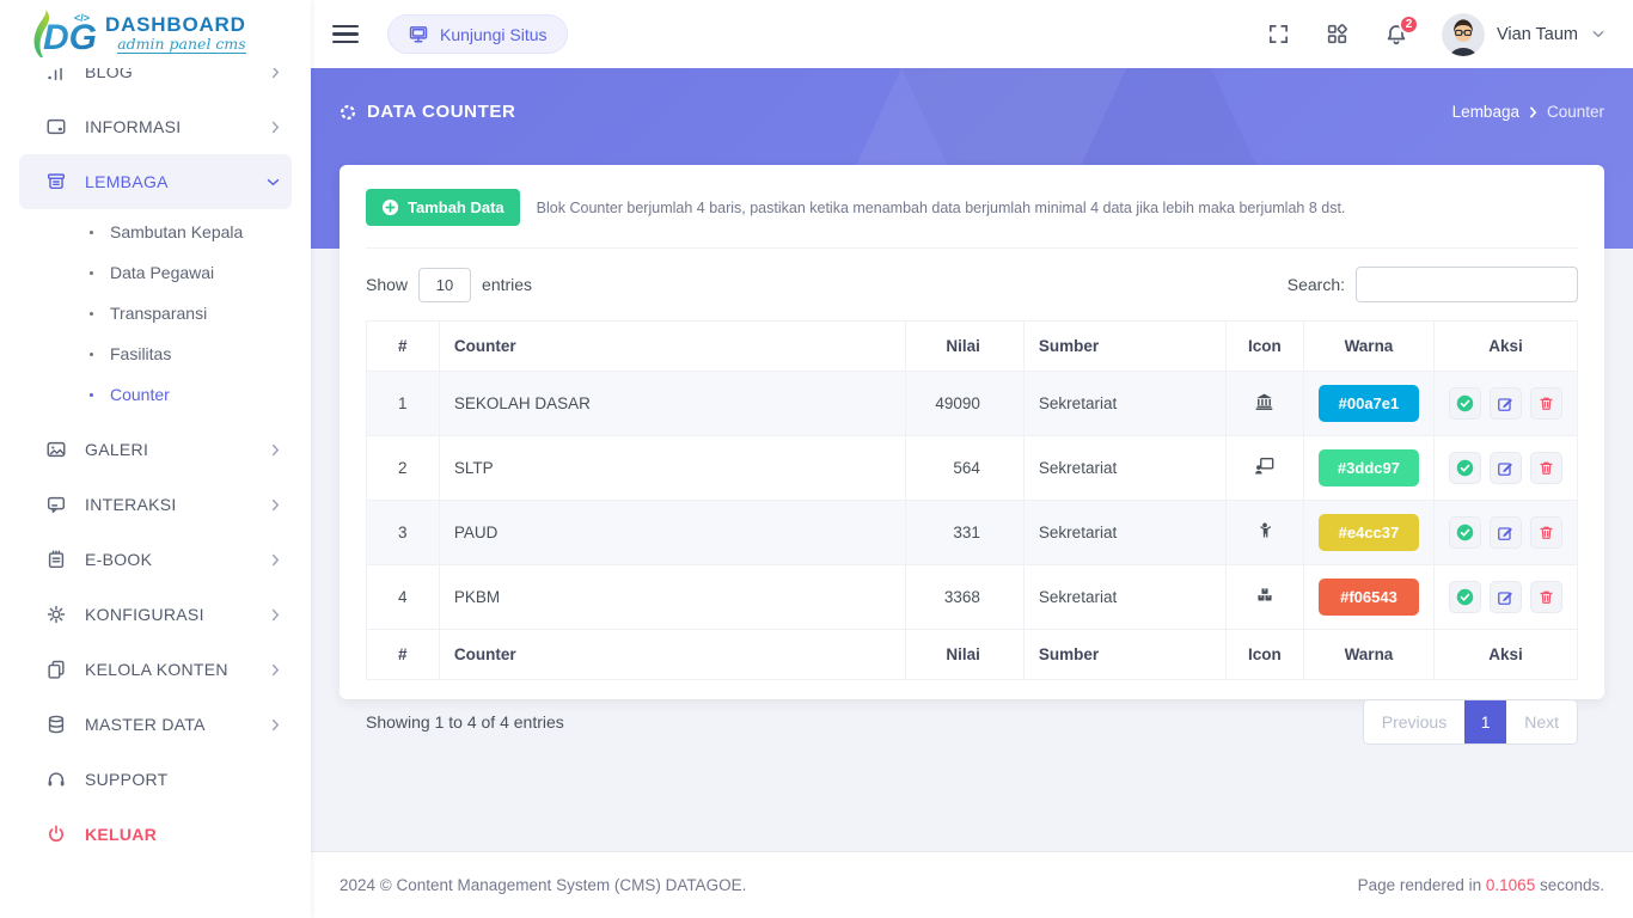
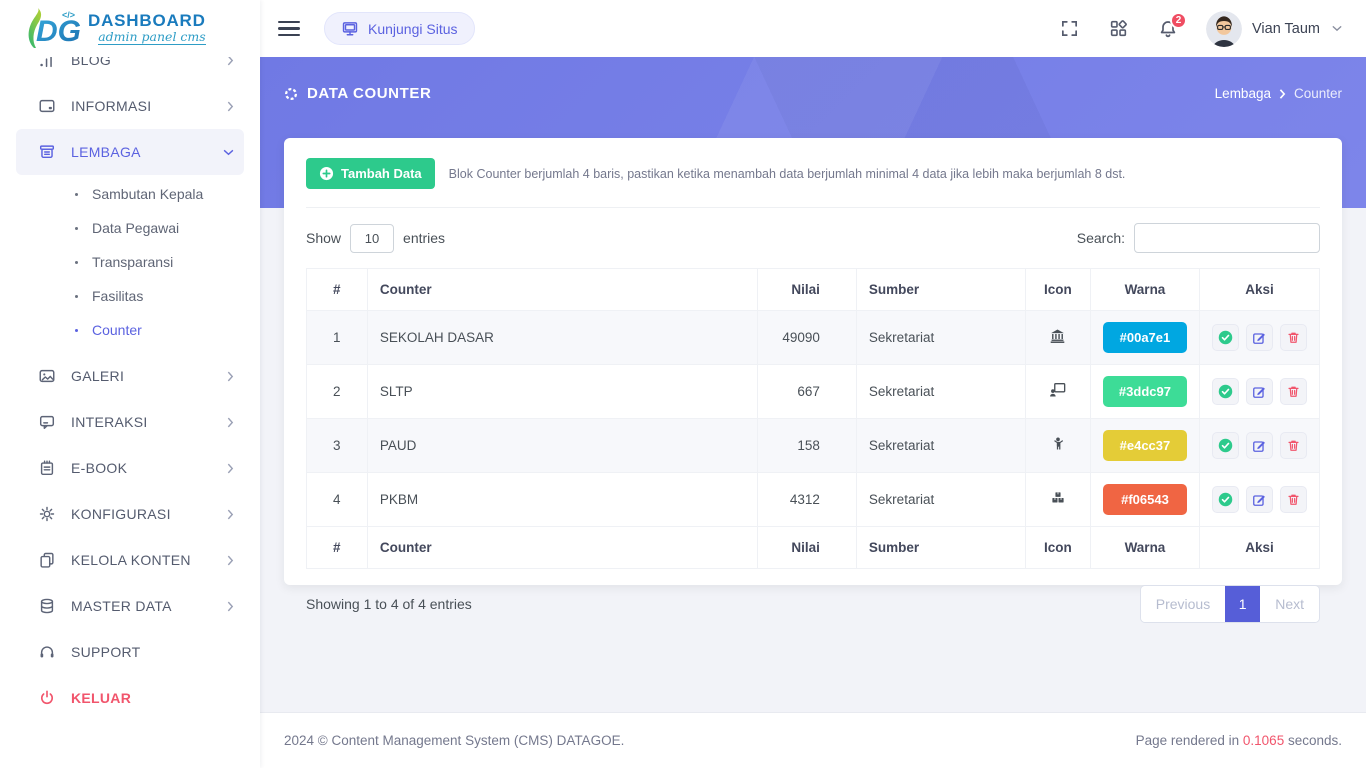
  DG
  </>
  DASHBOARD
  admin panel cms
  BLOG
  INFORMASI
  LEMBAGA
  Sambutan Kepala
  Data Pegawai
  Transparansi
  Fasilitas
  Counter
  GALERI
  INTERAKSI
  E-BOOK
  KONFIGURASI
  KELOLA KONTEN
  MASTER DATA
  SUPPORT
  KELUAR
  Kunjungi Situs
  2
  Vian Taum
  DATA COUNTER
  Lembaga
  Counter
  Tambah Data
  Blok Counter berjumlah 4 baris, pastikan ketika menambah data berjumlah minimal 4 data jika lebih maka berjumlah 8 dst.
  Show
  10
  entries
  Search:
  #	Counter	Nilai	Sumber	Icon	Warna	Aksi
  1	SEKOLAH DASAR	49090	Sekretariat		#00a7e1
- 2	SLTP	564	Sekretariat		#3ddc97
+ 2	SLTP	667	Sekretariat		#3ddc97
- 3	PAUD	331	Sekretariat		#e4cc37
+ 3	PAUD	158	Sekretariat		#e4cc37
- 4	PKBM	3368	Sekretariat		#f06543
+ 4	PKBM	4312	Sekretariat		#f06543
  #	Counter	Nilai	Sumber	Icon	Warna	Aksi
  Showing 1 to 4 of 4 entries
  Previous
  1
  Next
  2024 © Content Management System (CMS) DATAGOE.
  Page rendered in 0.1065 seconds.
